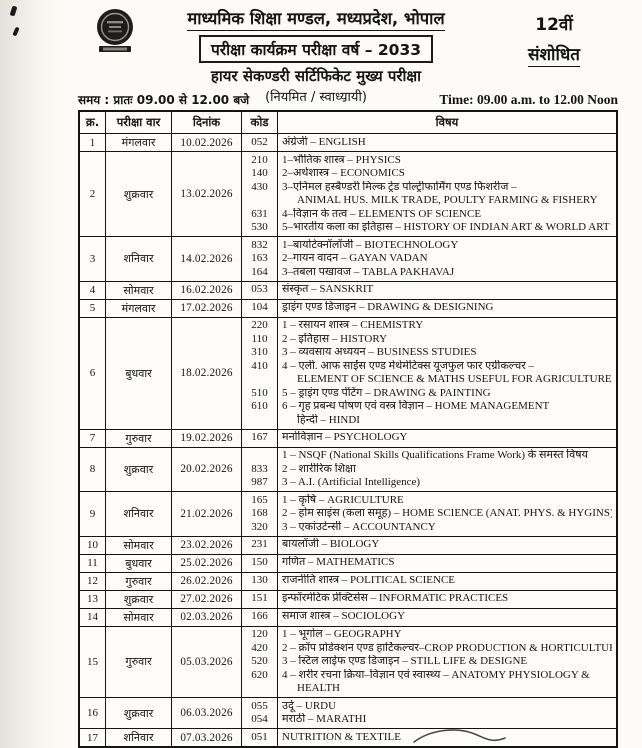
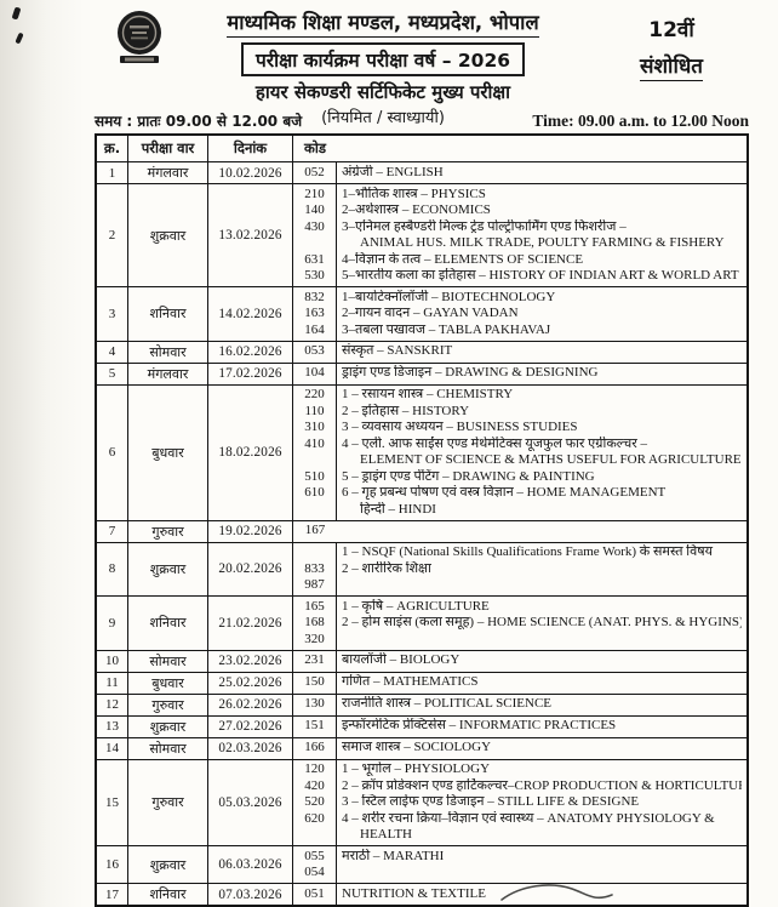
  माध्यमिक शिक्षा मण्डल, मध्यप्रदेश, भोपाल
- परीक्षा कार्यक्रम परीक्षा वर्ष – 2033
+ परीक्षा कार्यक्रम परीक्षा वर्ष – 2026
  हायर सेकण्डरी सर्टिफिकेट मुख्य परीक्षा
  (नियमित / स्वाध्यायी)
  12वीं
  संशोधित
  समय : प्रातः 09.00 से 12.00 बजे
  -
  Time: 09.00 a.m. to 12.00 Noon
  क्र.
  परीक्षा वार
  दिनांक
  कोड
- विषय
  1
  मंगलवार
  10.02.2026
  052
  अंग्रेजी – ENGLISH
  2
  शुक्रवार
  13.02.2026
  210
  140
  430
  631
  530
  1–भौतिक शास्त्र – PHYSICS
  2–अर्थशास्त्र – ECONOMICS
  3–एनिमल हस्बैण्डरी मिल्क ट्रेड पोल्ट्रीफार्मिंग एण्ड फिशरीज –
  ANIMAL HUS. MILK TRADE, POULTY FARMING & FISHERY
  4–विज्ञान के तत्व – ELEMENTS OF SCIENCE
  5–भारतीय कला का इतिहास – HISTORY OF INDIAN ART & WORLD ART
  3
  शनिवार
  14.02.2026
  832
  163
  164
  1–बायोटेक्नॉलॉजी – BIOTECHNOLOGY
  2–गायन वादन – GAYAN VADAN
  3–तबला पखावज – TABLA PAKHAVAJ
  4
  सोमवार
  16.02.2026
  053
  संस्कृत – SANSKRIT
  5
  मंगलवार
  17.02.2026
  104
  ड्राइंग एण्ड डिजाइन – DRAWING & DESIGNING
  6
  बुधवार
  18.02.2026
  220
  110
  310
  410
  510
  610
  1 – रसायन शास्त्र – CHEMISTRY
  2 – इतिहास – HISTORY
  3 – व्यवसाय अध्ययन – BUSINESS STUDIES
  4 – एली. आफ साईंस एण्ड मेथेमेटिक्स यूजफुल फार एग्रीकल्चर –
  ELEMENT OF SCIENCE & MATHS USEFUL FOR AGRICULTURE
  5 – ड्राइंग एण्ड पेंटिंग – DRAWING & PAINTING
  6 – गृह प्रबन्ध पोषण एवं वस्त्र विज्ञान – HOME MANAGEMENT
  हिन्दी – HINDI
  7
  गुरुवार
  19.02.2026
  167
- मनोविज्ञान – PSYCHOLOGY
  8
  शुक्रवार
  20.02.2026
  833
  987
  1 – NSQF (National Skills Qualifications Frame Work) के समस्त विषय
  2 – शारीरिक शिक्षा
- 3 – A.I. (Artificial Intelligence)
  9
  शनिवार
  21.02.2026
  165
  168
  320
  1 – कृषि – AGRICULTURE
  2 – होम साइंस (कला समूह) – HOME SCIENCE (ANAT. PHYS. & HYGINS)
- 3 – एकांउटेन्सी – ACCOUNTANCY
  10
  सोमवार
  23.02.2026
  231
  बायलॉजी – BIOLOGY
  11
  बुधवार
  25.02.2026
  150
  गणित – MATHEMATICS
  12
  गुरुवार
  26.02.2026
  130
  राजनीति शास्त्र – POLITICAL SCIENCE
  13
  शुक्रवार
  27.02.2026
  151
  इन्फॉरमेटिक प्रेक्टिसेस – INFORMATIC PRACTICES
  14
  सोमवार
  02.03.2026
  166
  समाज शास्त्र – SOCIOLOGY
  15
  गुरुवार
  05.03.2026
  120
  420
  520
  620
- 1 – भूगोल – GEOGRAPHY
+ 1 – भूगोल – PHYSIOLOGY
  2 – क्रॉप प्रोडेक्शन एण्ड हार्टिकल्चर–CROP PRODUCTION & HORTICULTU
  3 – स्टिल लाईफ एण्ड डिजाइन – STILL LIFE & DESIGNE
  4 – शरीर रचना क्रिया–विज्ञान एवं स्वास्थ्य – ANATOMY PHYSIOLOGY &
  HEALTH
  16
  शुक्रवार
  06.03.2026
  055
  054
- उर्दू – URDU
  मराठी – MARATHI
  17
  शनिवार
  07.03.2026
  051
  NUTRITION & TEXTILE
